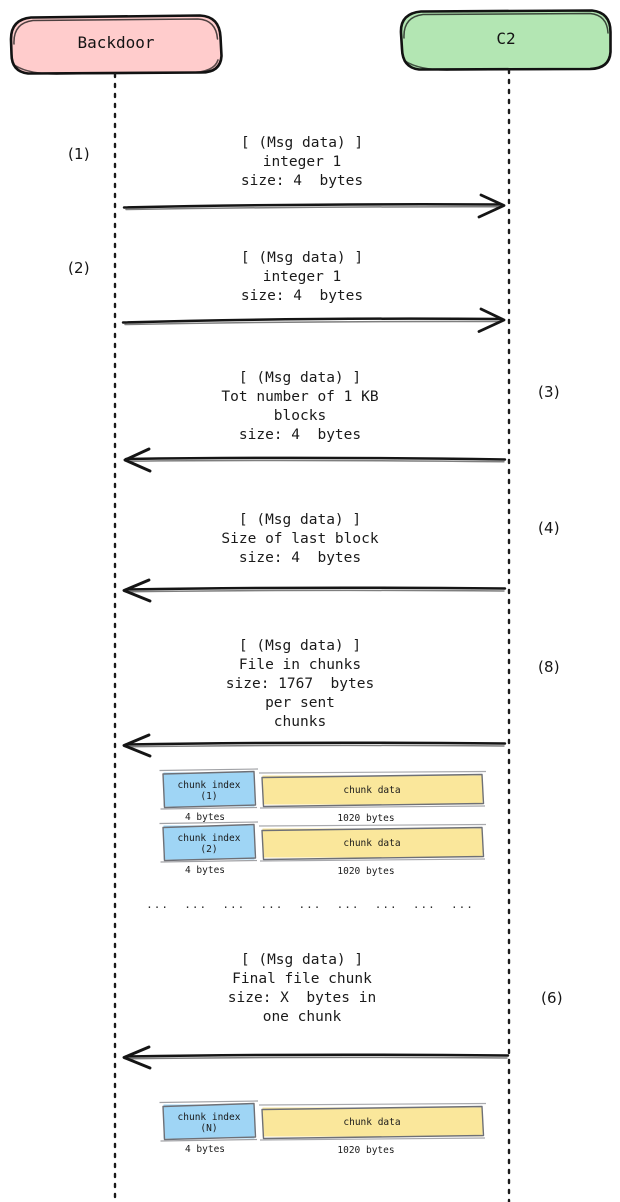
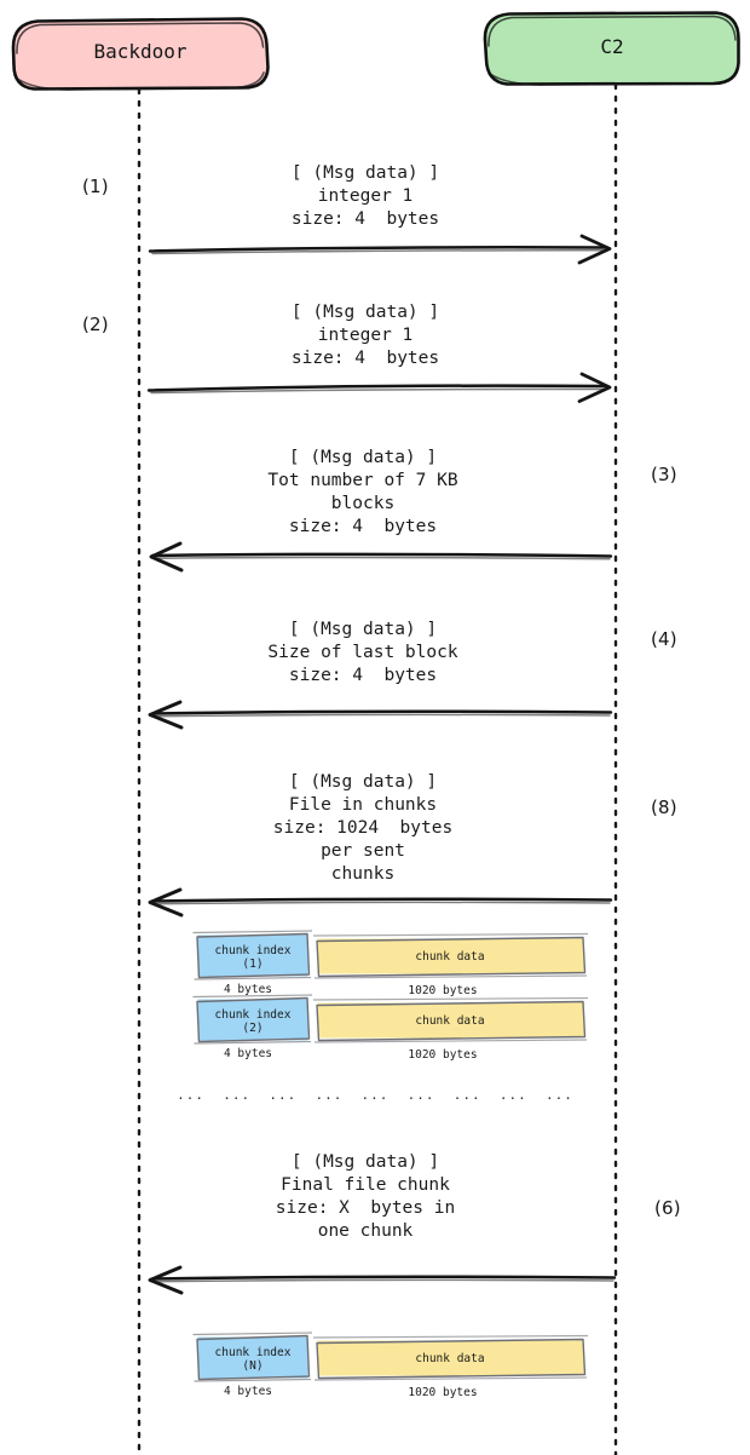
  Backdoor
  C2
  (1)
  [ (Msg data) ]
  integer 1
  size: 4 bytes
  (2)
  [ (Msg data) ]
  integer 1
  size: 4 bytes
  (3)
  [ (Msg data) ]
- Tot number of 1 KB
+ Tot number of 7 KB
  blocks
  size: 4 bytes
  (4)
  [ (Msg data) ]
  Size of last block
  size: 4 bytes
  (8)
  [ (Msg data) ]
  File in chunks
- size: 1767 bytes
+ size: 1024 bytes
  per sent
  chunks
  chunk index
  (1)
  4 bytes
  chunk data
  1020 bytes
  chunk index
  (2)
  4 bytes
  chunk data
  1020 bytes
  ... ... ... ... ... ... ... ... ...
  (6)
  [ (Msg data) ]
  Final file chunk
  size: X bytes in
  one chunk
  chunk index
  (N)
  4 bytes
  chunk data
  1020 bytes
